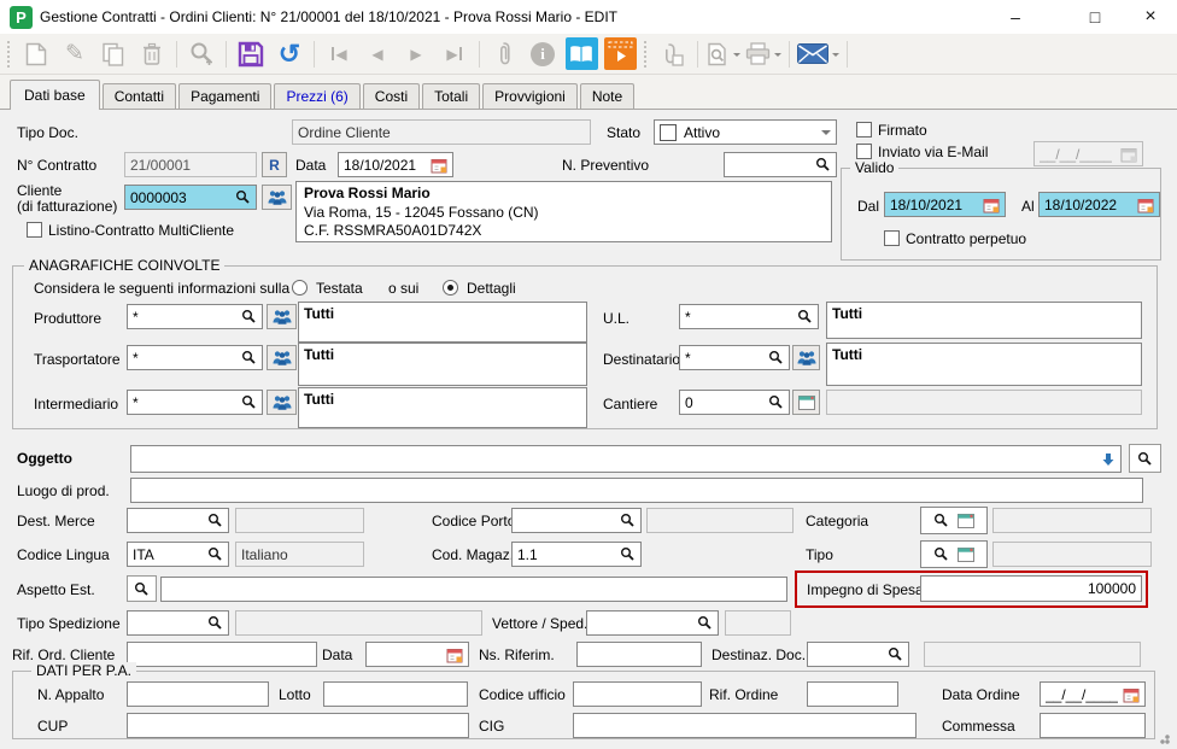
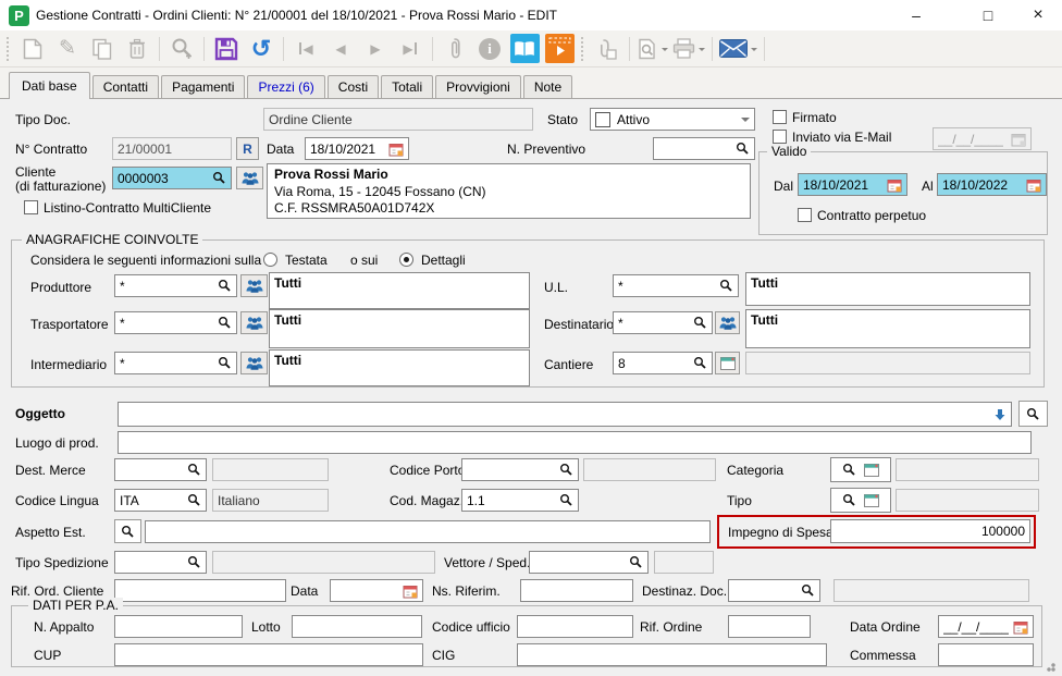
  P
  Gestione Contratti - Ordini Clienti: N° 21/00001 del 18/10/2021 - Prova Rossi Mario - EDIT
  –
  □
  ×
  ✎
  ↺
  ◀
  ◀
  ▶
  ▶
  i
  Dati base
  Contatti
  Pagamenti
  Prezzi (6)
  Costi
  Totali
  Provvigioni
  Note
  Tipo Doc.
  Ordine Cliente
  Stato
  Attivo
  Firmato
  N° Contratto
  21/00001
  R
  Data
  18/10/2021
  N. Preventivo
  Inviato via E-Mail
  __/__/____
  Valido
  Dal
  18/10/2021
  Al
  18/10/2022
  Contratto perpetuo
  Cliente
  (di fatturazione)
  0000003
  Prova Rossi Mario
  Via Roma, 15 - 12045 Fossano (CN)
  C.F. RSSMRA50A01D742X
  Listino-Contratto MultiCliente
  ANAGRAFICHE COINVOLTE
  Considera le seguenti informazioni sulla
  Testata
  o sui
  Dettagli
  Produttore
  *
  Tutti
  U.L.
  *
  Tutti
  Trasportatore
  *
  Tutti
  Destinatario
  *
  Tutti
  Intermediario
  *
  Tutti
  Cantiere
- 0
+ 8
  Oggetto
  Luogo di prod.
  Dest. Merce
  Codice Port
  Categoria
  Codice Lingua
  ITA
  Italiano
  Cod. Magaz
  1.1
  Tipo
  Aspetto Est.
  Impegno di Spes
  100000
  Tipo Spedizione
  Vettore / Sped
  Rif. Ord. Cliente
  Data
  Ns. Riferim.
  Destinaz. Doc.
  DATI PER P.A.
  N. Appalto
  Lotto
  Codice ufficio
  Rif. Ordine
  Data Ordine
  __/__/____
  CUP
  CIG
  Commessa
